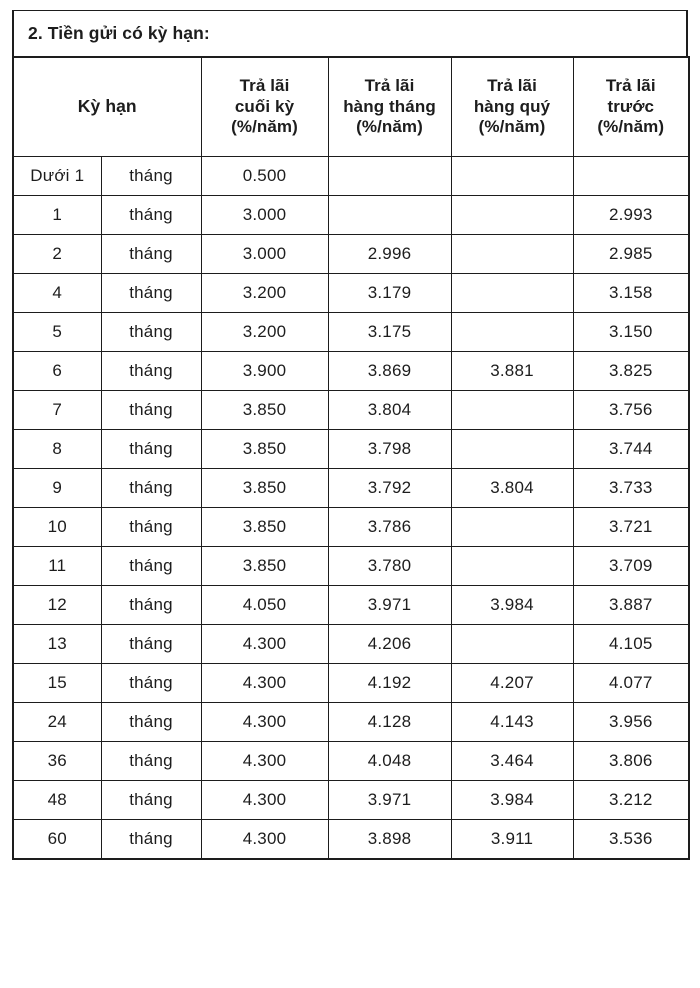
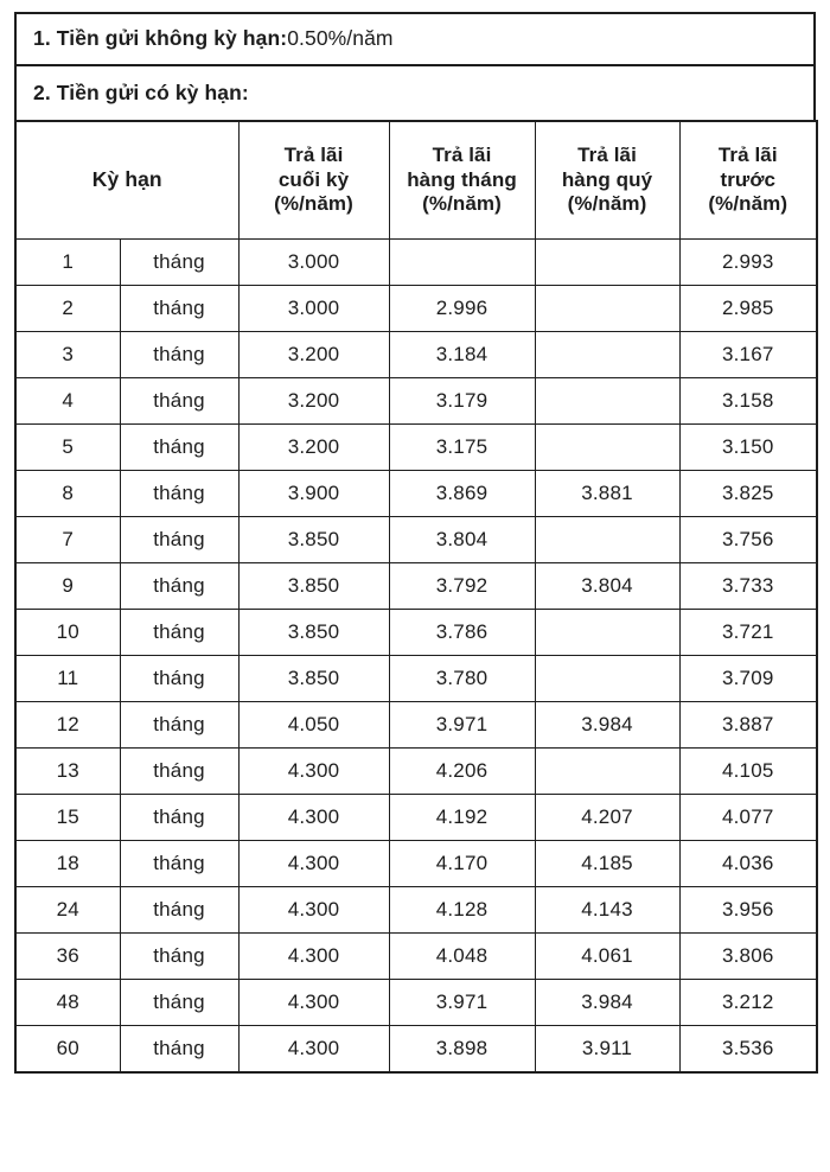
+ 1. Tiền gửi không kỳ hạn:0.50%/năm
  2. Tiền gửi có kỳ hạn:
  Kỳ hạn	Trả lãi cuối kỳ (%/năm)	Trả lãi hàng tháng (%/năm)	Trả lãi hàng quý (%/năm)	Trả lãi trước (%/năm)
- Dưới 1	tháng	0.500
  1	tháng	3.000			2.993
  2	tháng	3.000	2.996		2.985
+ 3	tháng	3.200	3.184		3.167
  4	tháng	3.200	3.179		3.158
  5	tháng	3.200	3.175		3.150
- 6	tháng	3.900	3.869	3.881	3.825
+ 8	tháng	3.900	3.869	3.881	3.825
  7	tháng	3.850	3.804		3.756
- 8	tháng	3.850	3.798		3.744
  9	tháng	3.850	3.792	3.804	3.733
  10	tháng	3.850	3.786		3.721
  11	tháng	3.850	3.780		3.709
  12	tháng	4.050	3.971	3.984	3.887
  13	tháng	4.300	4.206		4.105
  15	tháng	4.300	4.192	4.207	4.077
+ 18	tháng	4.300	4.170	4.185	4.036
  24	tháng	4.300	4.128	4.143	3.956
- 36	tháng	4.300	4.048	3.464	3.806
+ 36	tháng	4.300	4.048	4.061	3.806
  48	tháng	4.300	3.971	3.984	3.212
  60	tháng	4.300	3.898	3.911	3.536
